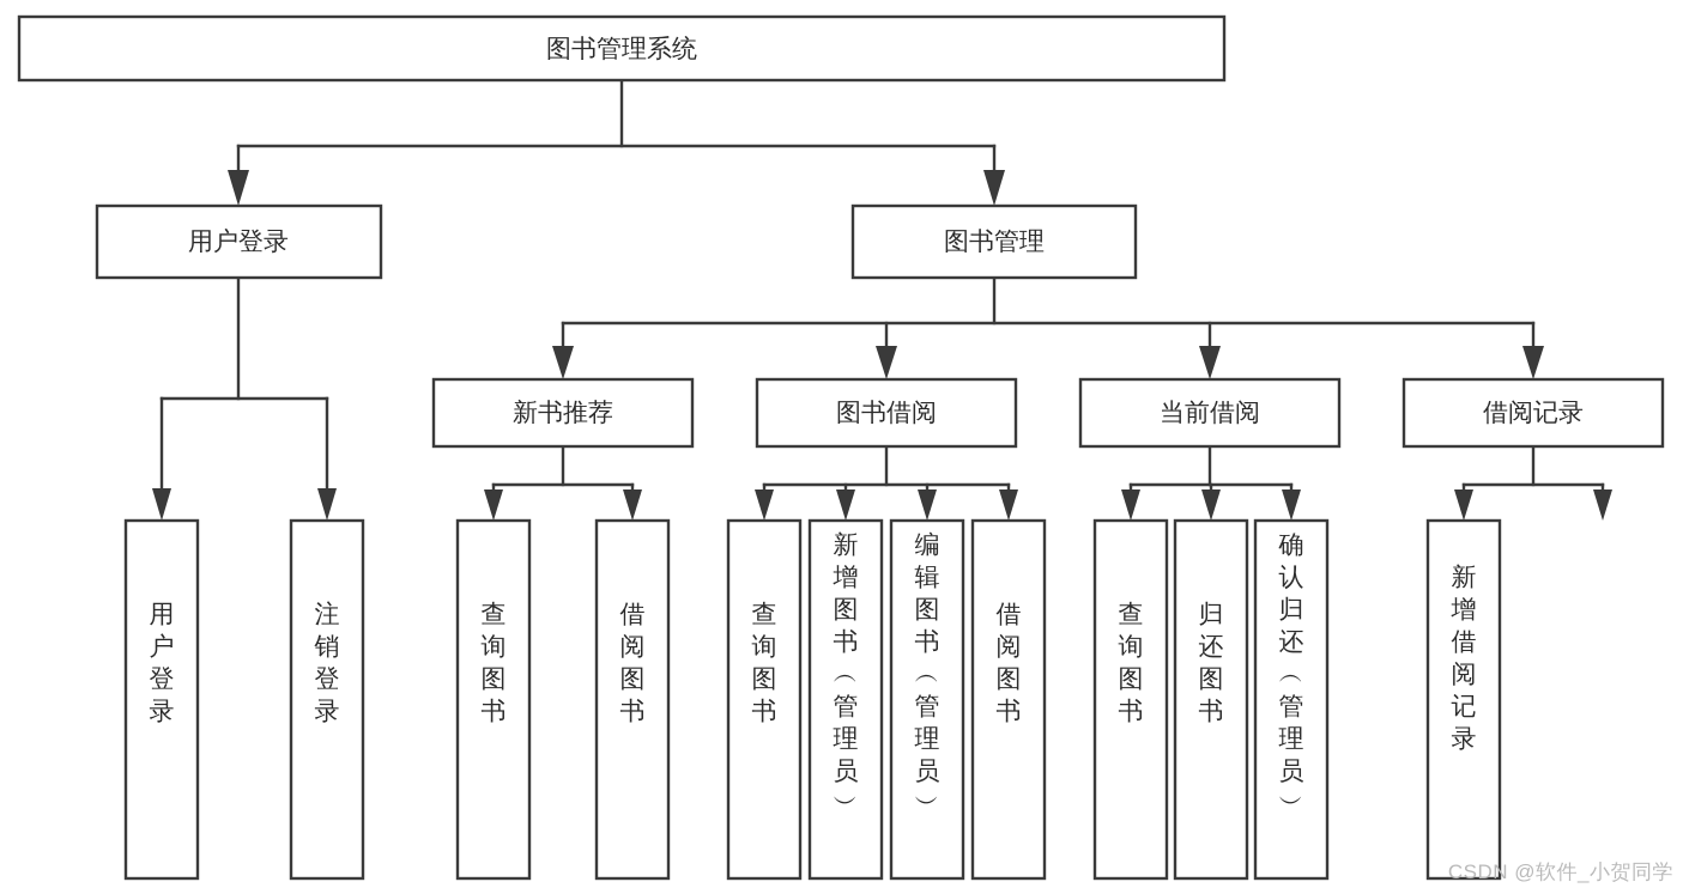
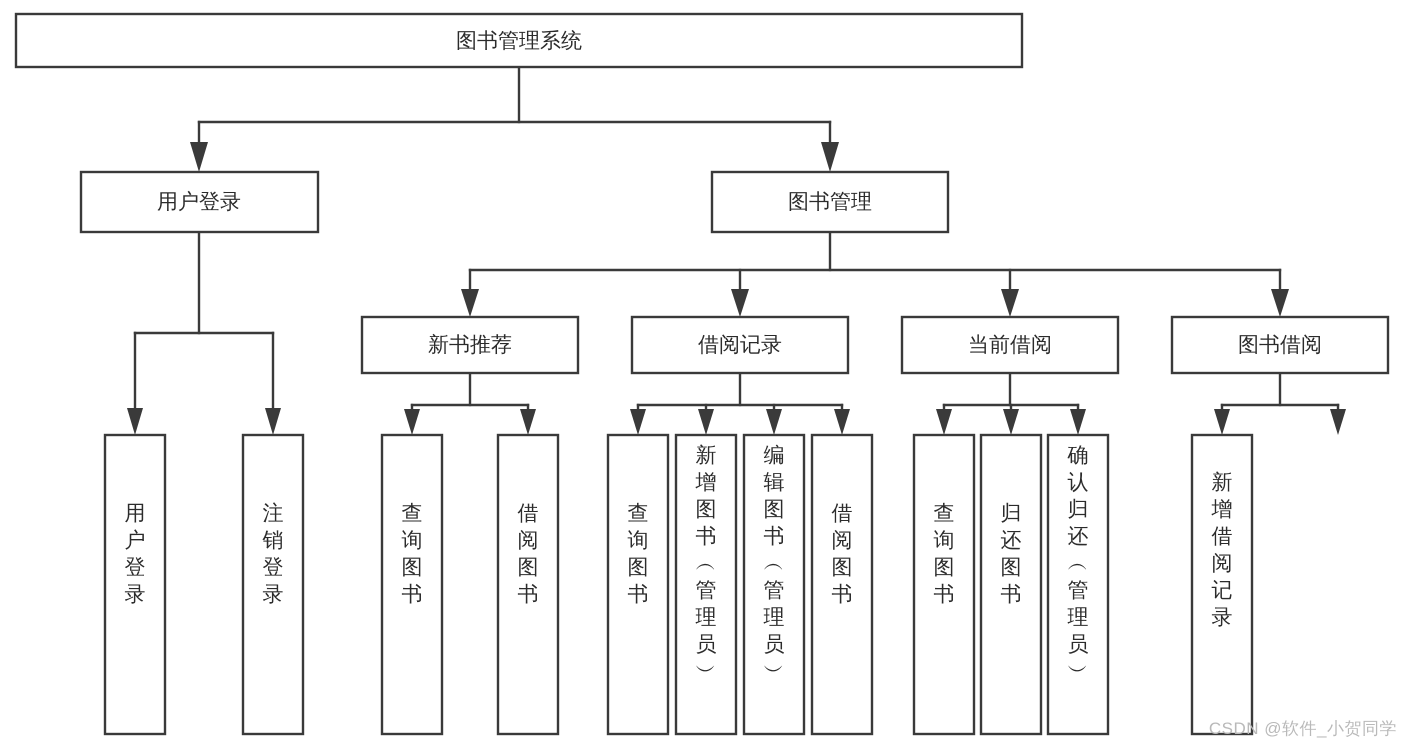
  图书管理系统
  用户登录
  图书管理
  新书推荐
- 图书借阅
+ 借阅记录
  当前借阅
- 借阅记录
+ 图书借阅
  用户登录
  注销登录
  查询图书
  借阅图书
  查询图书
  新增图书 ︵ 管理员 ︶
  编辑图书 ︵ 管理员 ︶
  借阅图书
  查询图书
  归还图书
  确认归还 ︵ 管理员 ︶
  新增借阅记录
  CSDN @软件_小贺同学
